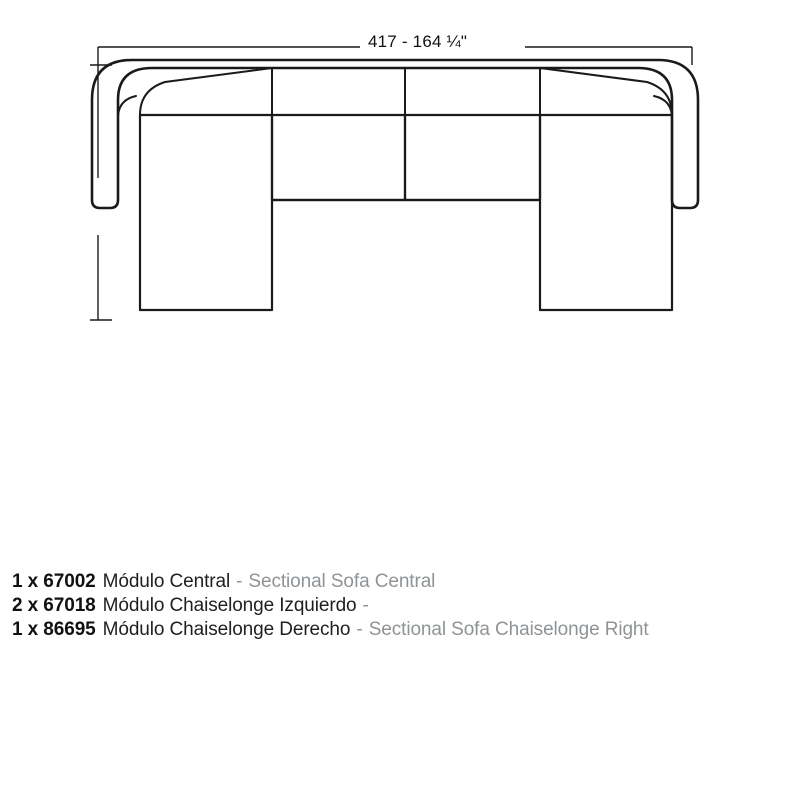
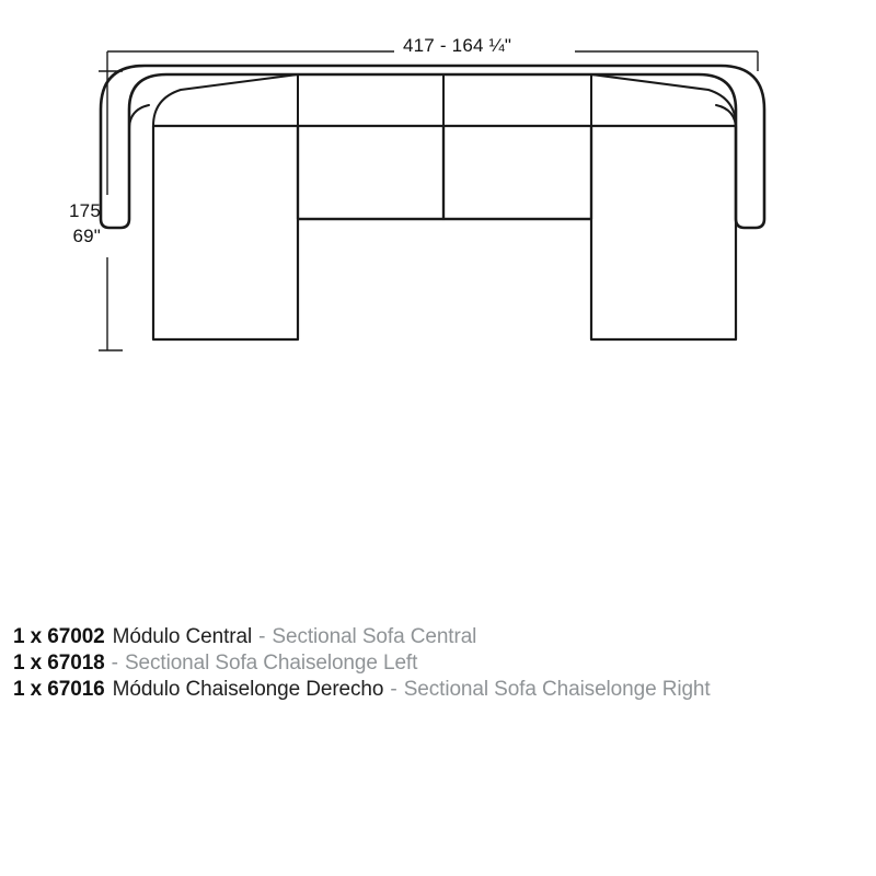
  417 - 164 ¼"
+ 175
+ 69"
  1 x 67002
  Módulo Central
  -
  Sectional Sofa Central
- 2 x 67018
+ 1 x 67018
- Módulo Chaiselonge Izquierdo
  -
+ Sectional Sofa Chaiselonge Left
- 1 x 86695
+ 1 x 67016
  Módulo Chaiselonge Derecho
  -
  Sectional Sofa Chaiselonge Right
